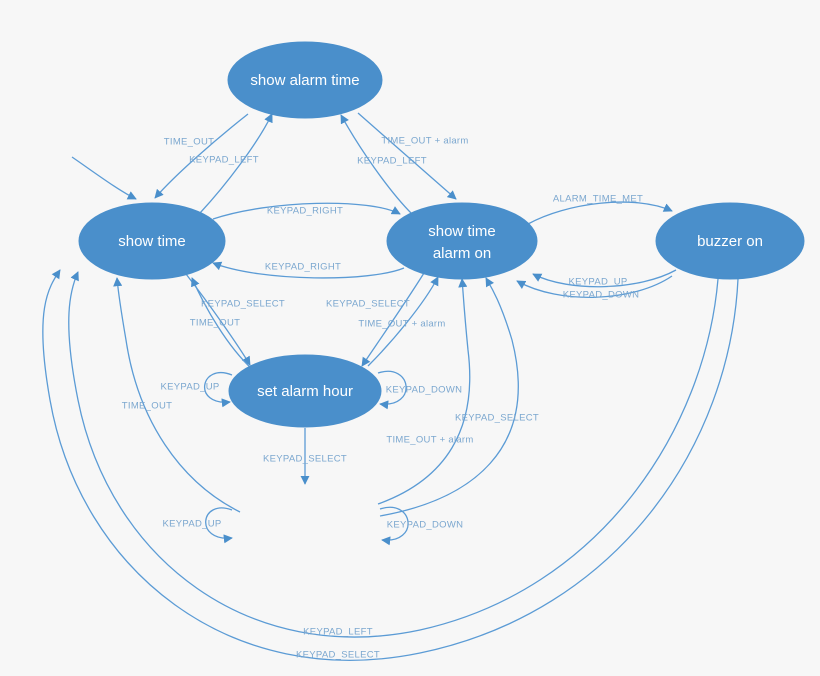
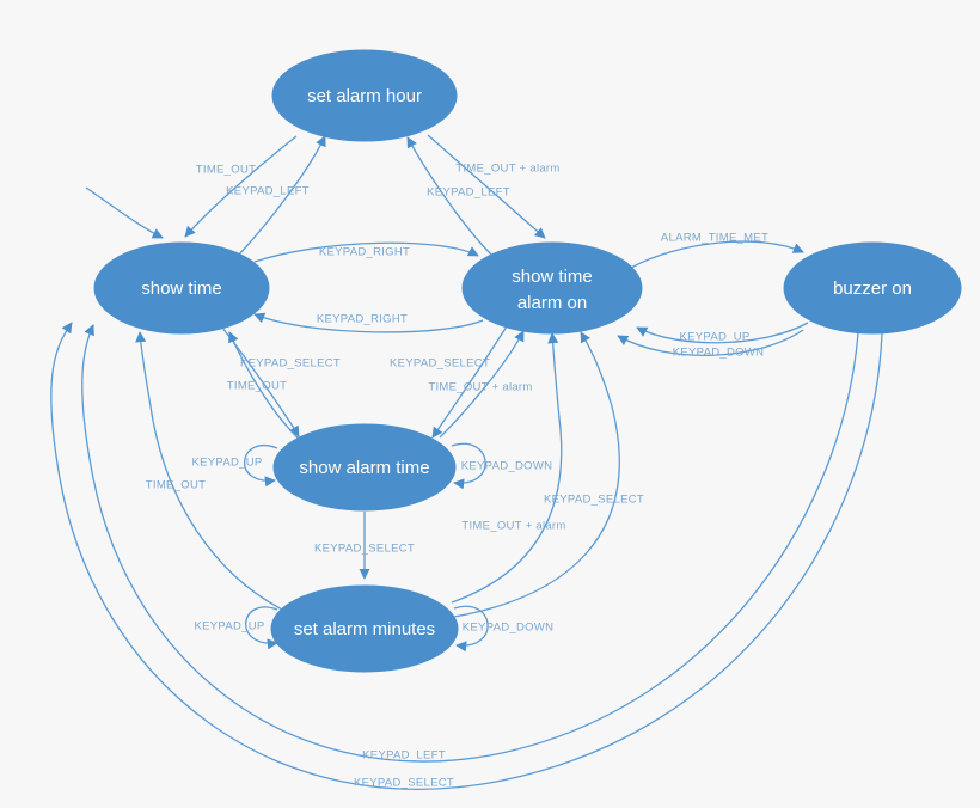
- show alarm time
+ set alarm hour
  show time
  show time
  alarm on
  buzzer on
- set alarm hour
+ show alarm time
+ set alarm minutes
  TIME_OUT
  KEYPAD_LEFT
  TIME_OUT + alarm
  KEYPAD_LEFT
  KEYPAD_RIGHT
  KEYPAD_RIGHT
  ALARM_TIME_MET
  KEYPAD_UP
  KEYPAD_DOWN
  KEYPAD_SELECT
  TIME_OUT
  KEYPAD_SELECT
  TIME_OUT + alarm
  KEYPAD_UP
  KEYPAD_DOWN
  KEYPAD_SELECT
  KEYPAD_UP
  KEYPAD_DOWN
  KEYPAD_SELECT
  TIME_OUT + alarm
  TIME_OUT
  KEYPAD_LEFT
  KEYPAD_SELECT
